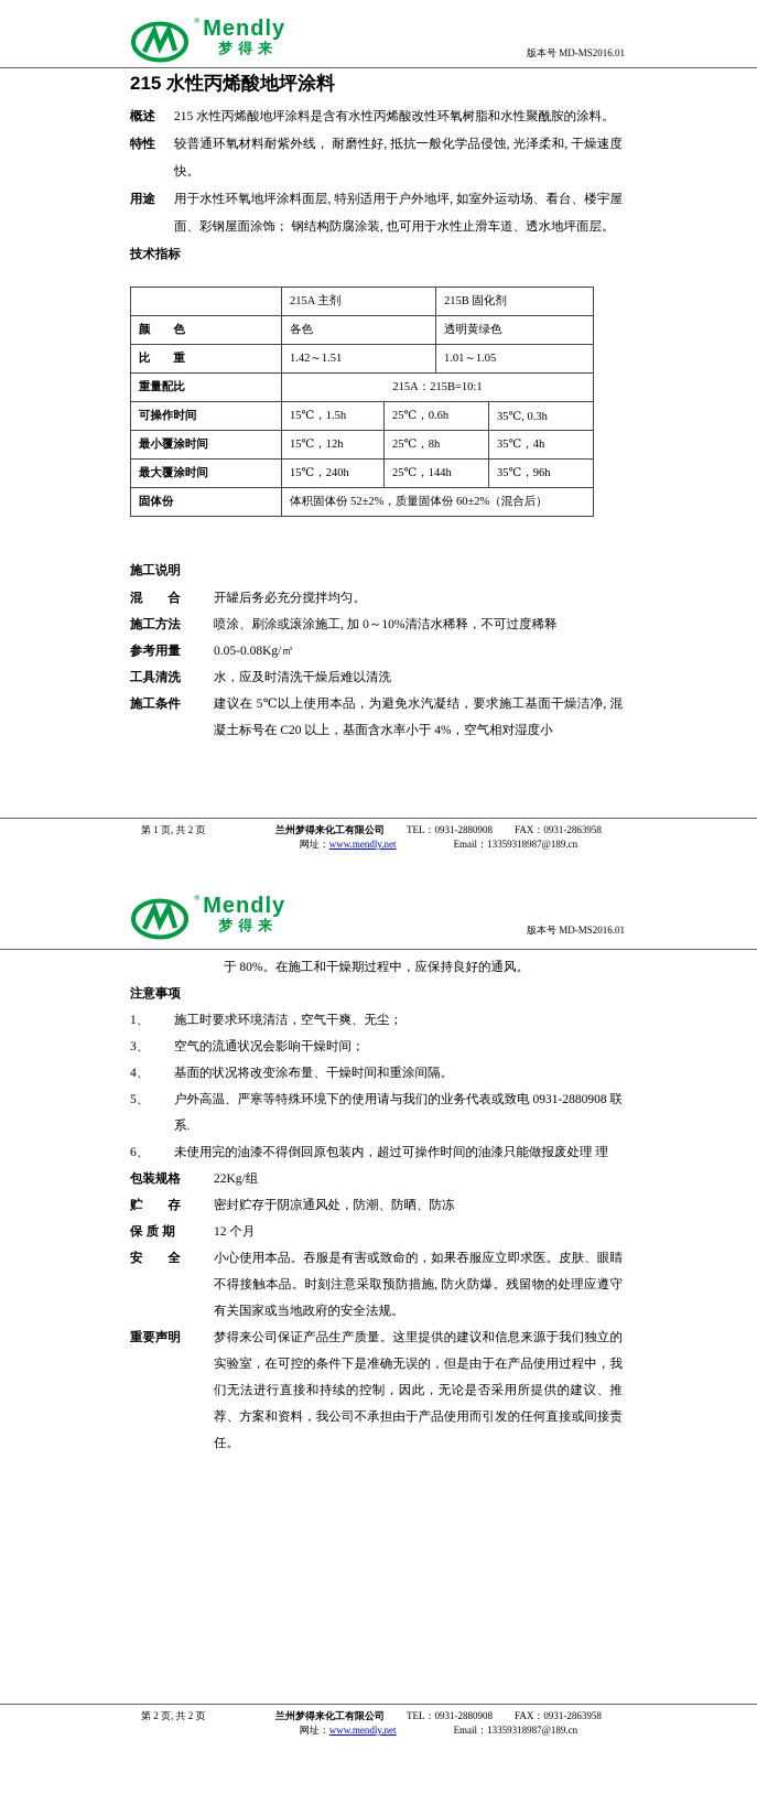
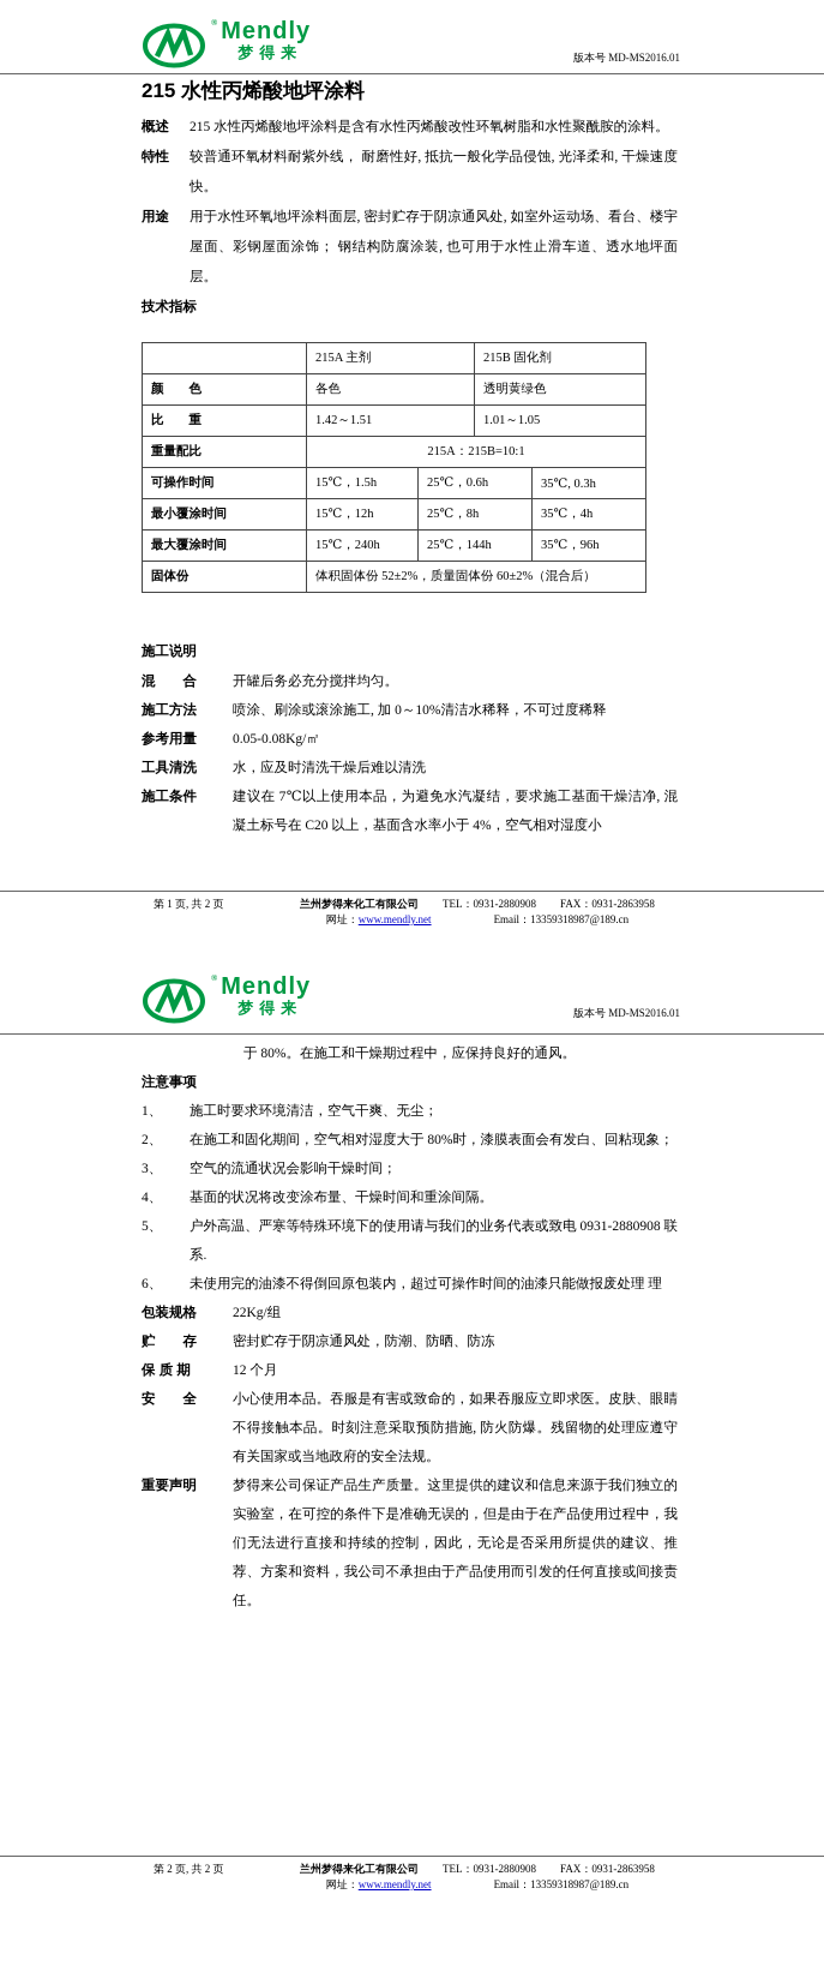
  ®
  Mendly
  梦得来
  版本号 MD-MS2016.01
  215 水性丙烯酸地坪涂料
  概述
  215 水性丙烯酸地坪涂料是含有水性丙烯酸改性环氧树脂和水性聚酰胺的涂料。
  特性
  较普通环氧材料耐紫外线， 耐磨性好, 抵抗一般化学品侵蚀, 光泽柔和, 干燥速度快。
  用途
- 用于水性环氧地坪涂料面层, 特别适用于户外地坪, 如室外运动场、看台、楼宇屋面、彩钢屋面涂饰； 钢结构防腐涂装, 也可用于水性止滑车道、透水地坪面层。
+ 用于水性环氧地坪涂料面层, 密封贮存于阴凉通风处, 如室外运动场、看台、楼宇屋面、彩钢屋面涂饰； 钢结构防腐涂装, 也可用于水性止滑车道、透水地坪面层。
  技术指标
  	215A 主剂	215B 固化剂
  颜 色	各色	透明黄绿色
  比 重	1.42～1.51	1.01～1.05
  重量配比	215A：215B=10:1
  可操作时间	15℃，1.5h	25℃，0.6h	35℃, 0.3h
  最小覆涂时间	15℃，12h	25℃，8h	35℃，4h
  最大覆涂时间	15℃，240h	25℃，144h	35℃，96h
  固体份	体积固体份 52±2%，质量固体份 60±2%（混合后）
  施工说明
  混 合
  开罐后务必充分搅拌均匀。
  施工方法
  喷涂、刷涂或滚涂施工, 加 0～10%清洁水稀释，不可过度稀释
  参考用量
  0.05-0.08Kg/㎡
  工具清洗
  水，应及时清洗干燥后难以清洗
  施工条件
- 建议在 5℃以上使用本品，为避免水汽凝结，要求施工基面干燥洁净, 混凝土标号在 C20 以上，基面含水率小于 4%，空气相对湿度小
+ 建议在 7℃以上使用本品，为避免水汽凝结，要求施工基面干燥洁净, 混凝土标号在 C20 以上，基面含水率小于 4%，空气相对湿度小
  第 1 页, 共 2 页
  兰州梦得来化工有限公司
  TEL：0931-2880908
  FAX：0931-2863958
  网址：www.mendly.net
  Email：13359318987@189.cn
  ®
  Mendly
  梦得来
  版本号 MD-MS2016.01
  于 80%。在施工和干燥期过程中，应保持良好的通风。
  注意事项
  1、
  施工时要求环境清洁，空气干爽、无尘；
+ 2、
+ 在施工和固化期间，空气相对湿度大于 80%时，漆膜表面会有发白、回粘现象；
  3、
  空气的流通状况会影响干燥时间；
  4、
  基面的状况将改变涂布量、干燥时间和重涂间隔。
  5、
  户外高温、严寒等特殊环境下的使用请与我们的业务代表或致电 0931-2880908 联系.
  6、
  未使用完的油漆不得倒回原包装内，超过可操作时间的油漆只能做报废处理 理
  包装规格
  22Kg/组
  贮 存
  密封贮存于阴凉通风处，防潮、防晒、防冻
  保 质 期
  12 个月
  安 全
  小心使用本品。吞服是有害或致命的，如果吞服应立即求医。皮肤、眼睛不得接触本品。时刻注意采取预防措施, 防火防爆。残留物的处理应遵守有关国家或当地政府的安全法规。
  重要声明
  梦得来公司保证产品生产质量。这里提供的建议和信息来源于我们独立的实验室，在可控的条件下是准确无误的，但是由于在产品使用过程中，我们无法进行直接和持续的控制，因此，无论是否采用所提供的建议、推荐、方案和资料，我公司不承担由于产品使用而引发的任何直接或间接责任。
  第 2 页, 共 2 页
  兰州梦得来化工有限公司
  TEL：0931-2880908
  FAX：0931-2863958
  网址：www.mendly.net
  Email：13359318987@189.cn
